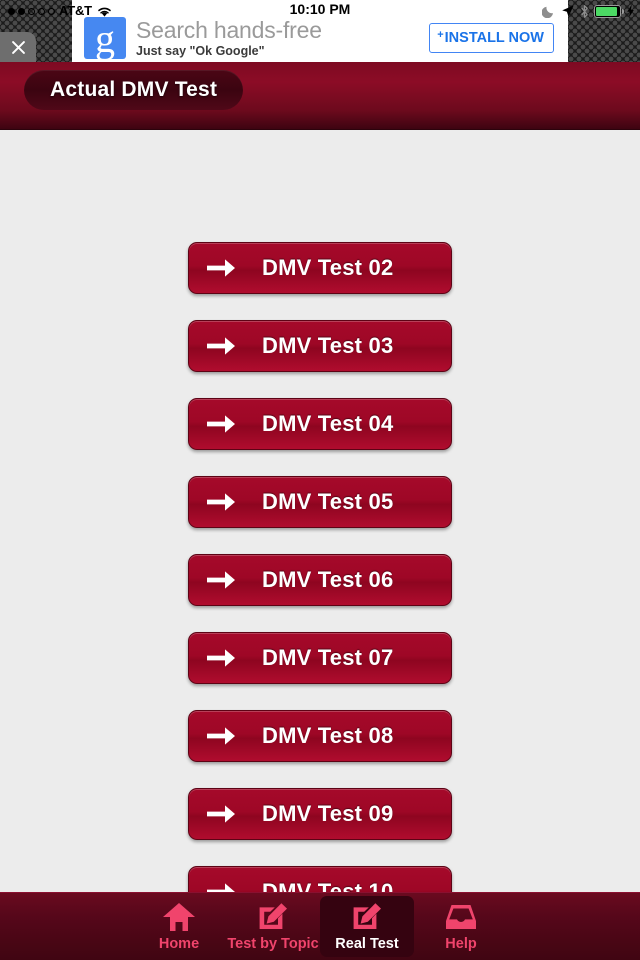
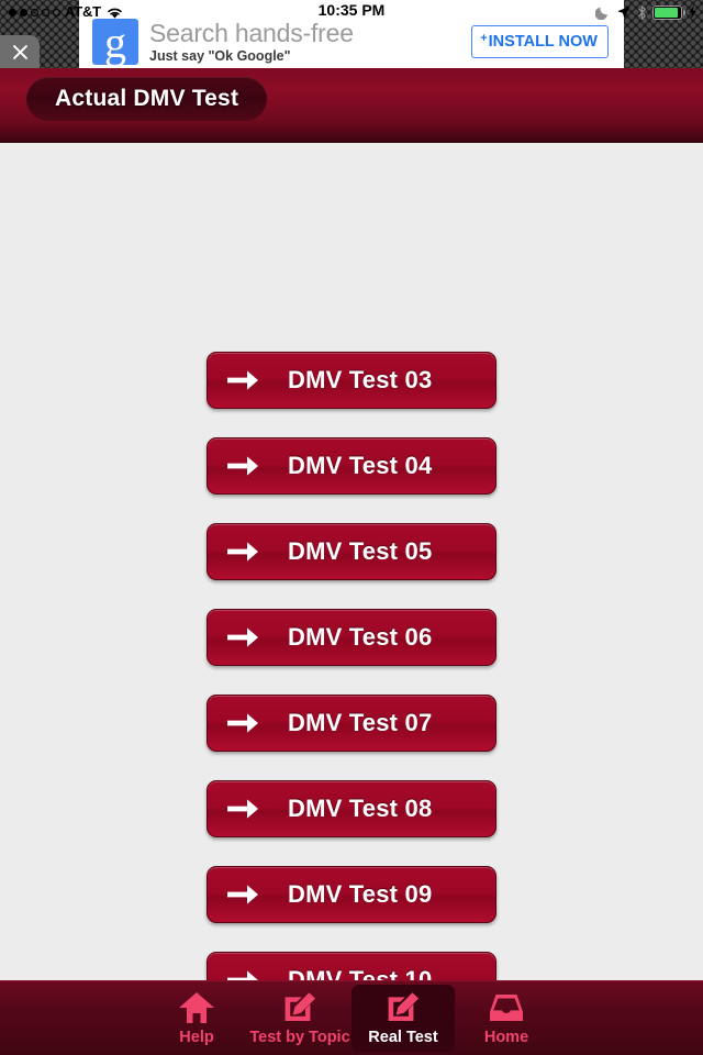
  g
  Search hands-free
  Just say "Ok Google"
  +INSTALL NOW
  AT&T
- 10:10 PM
+ 10:35 PM
  Actual DMV Test
- DMV Test 02
  DMV Test 03
  DMV Test 04
  DMV Test 05
  DMV Test 06
  DMV Test 07
  DMV Test 08
  DMV Test 09
- Home
+ Help
  Test by Topic
  Real Test
- Help
+ Home
